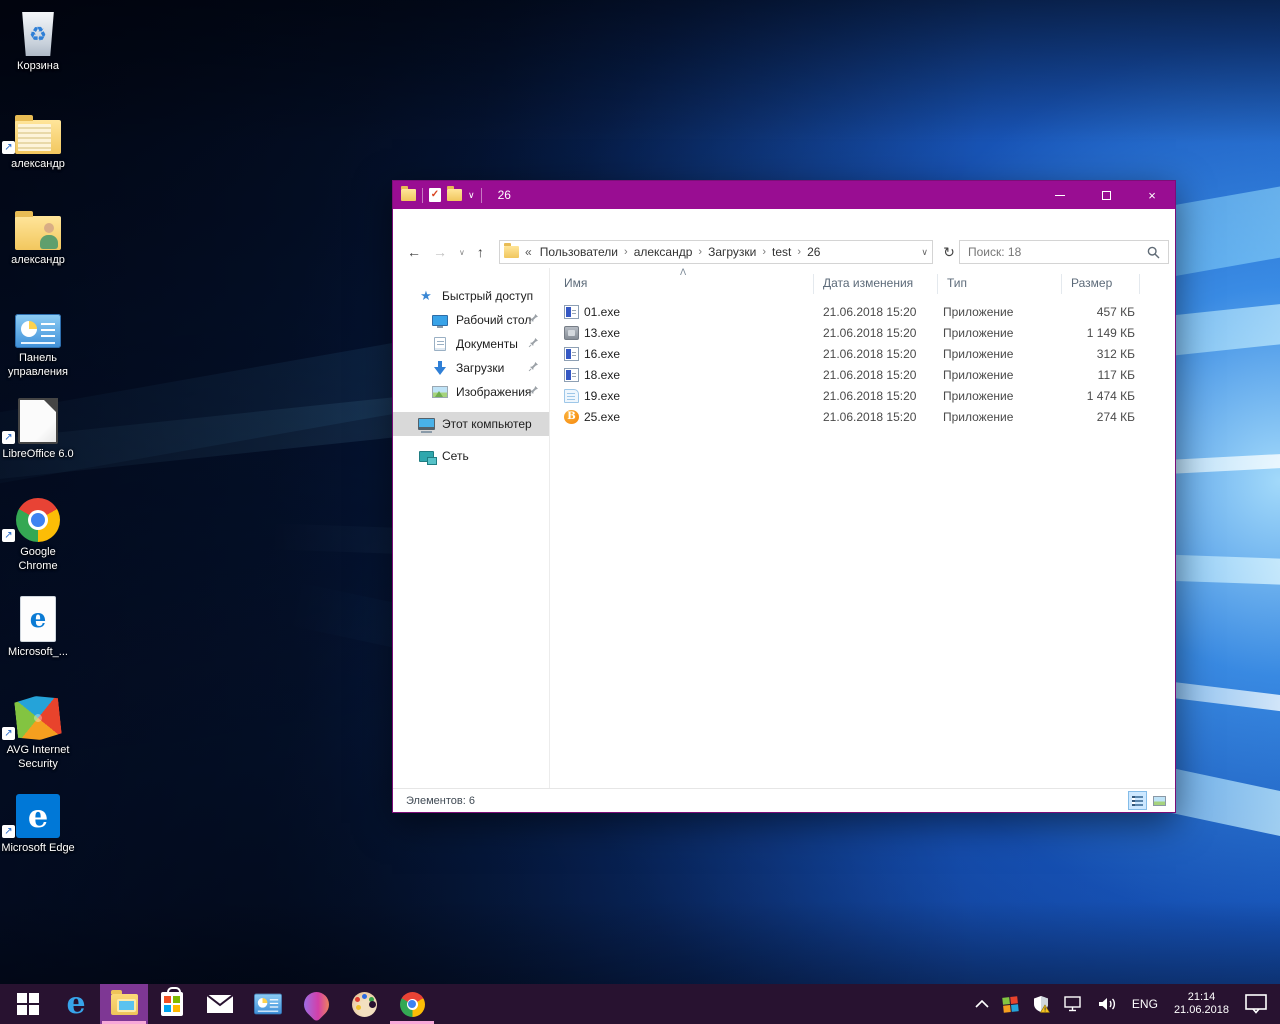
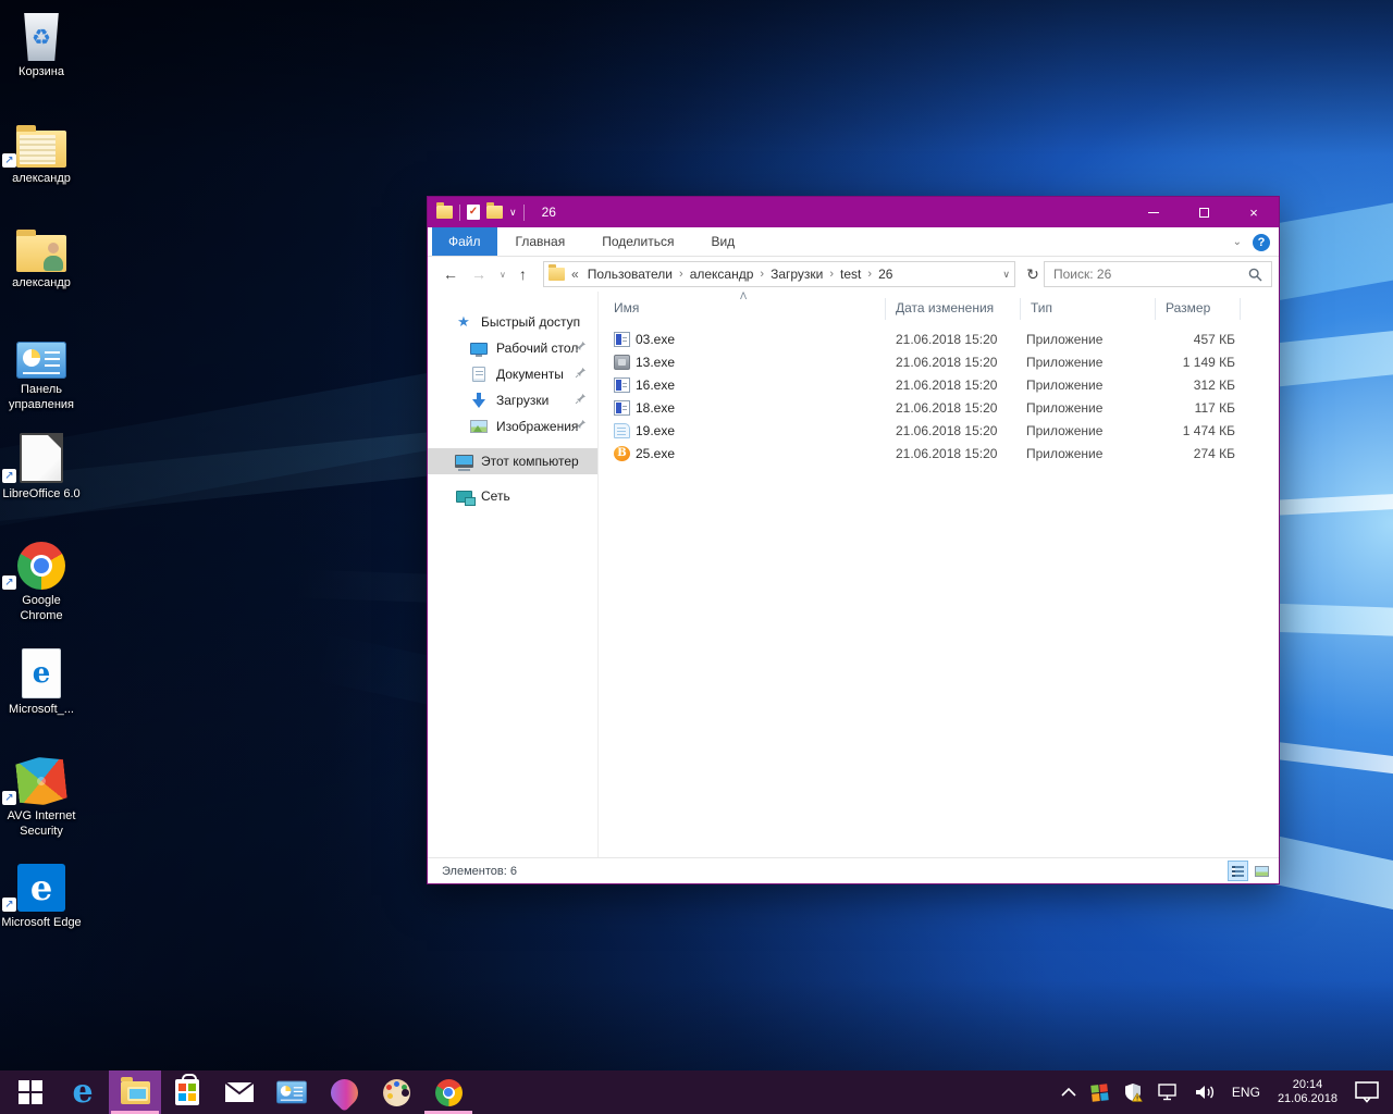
  ♻
  Корзина
  ↗
  александр
  александр
  Панель управления
  ↗
  LibreOffice 6.0
  ↗
  Google Chrome
  e
  Microsoft_...
  ↗
  AVG Internet Security
  e
  ↗
  Microsoft Edge
  ✓
  ∨
  26
  ×
+ Файл
+ Главная
+ Поделиться
+ Вид
+ ⌄
+ ?
  ←
  →
  ∨
  ↑
  «
  Пользователи
  ›
  александр
  ›
  Загрузки
  ›
  test
  ›
  26
  ∨
  ↻
- Поиск: 18
+ Поиск: 26
  ★
  Быстрый доступ
  Рабочий стол
  Документы
  Загрузки
  Изображения
  Этот компьютер
  Сеть
  ᐱ
  Имя
  Дата изменения
  Тип
  Размер
- 01.exe
+ 03.exe
  21.06.2018 15:20
  Приложение
  457 КБ
  13.exe
  21.06.2018 15:20
  Приложение
  1 149 КБ
  16.exe
  21.06.2018 15:20
  Приложение
  312 КБ
  18.exe
  21.06.2018 15:20
  Приложение
  117 КБ
  19.exe
  21.06.2018 15:20
  Приложение
  1 474 КБ
  B
  25.exe
  21.06.2018 15:20
  Приложение
  274 КБ
  Элементов: 6
  e
  ENG
- 21:14
+ 20:14
  21.06.2018
